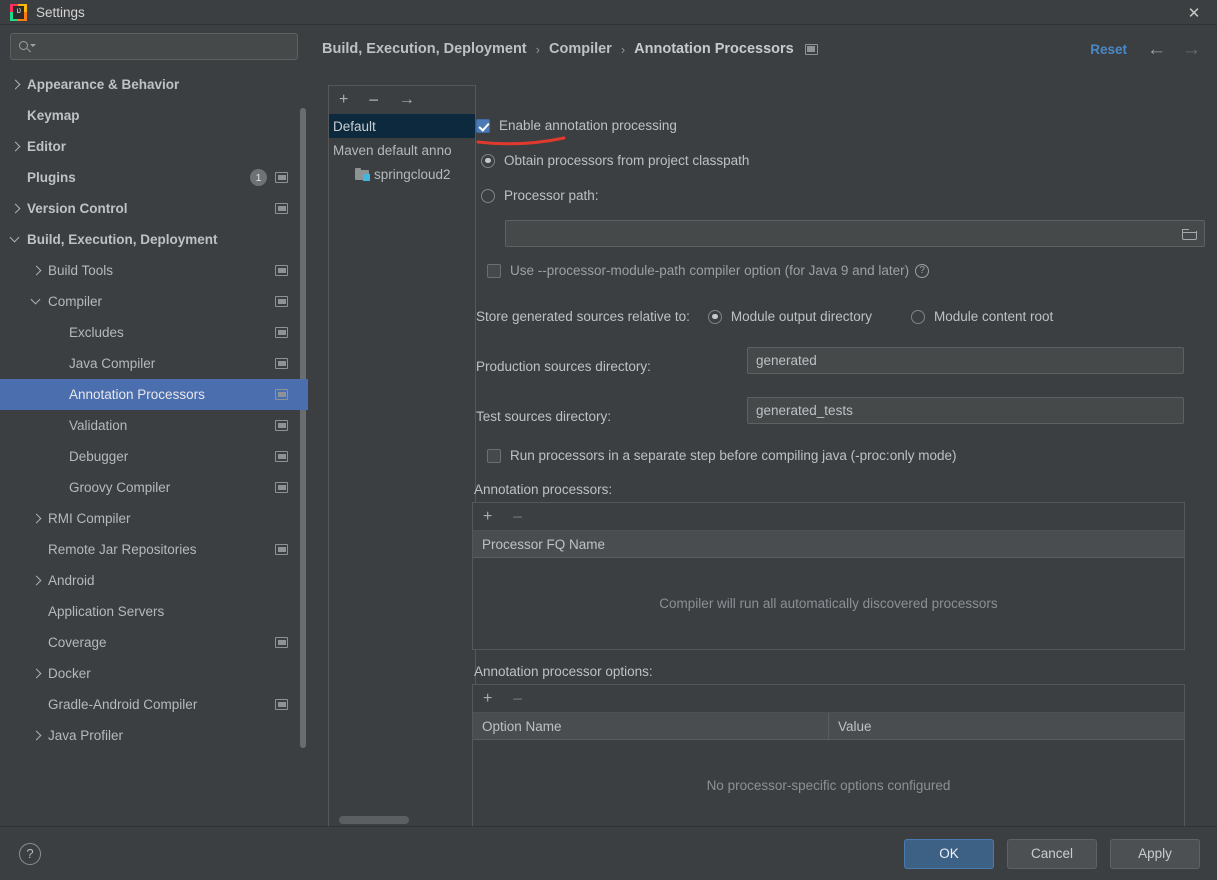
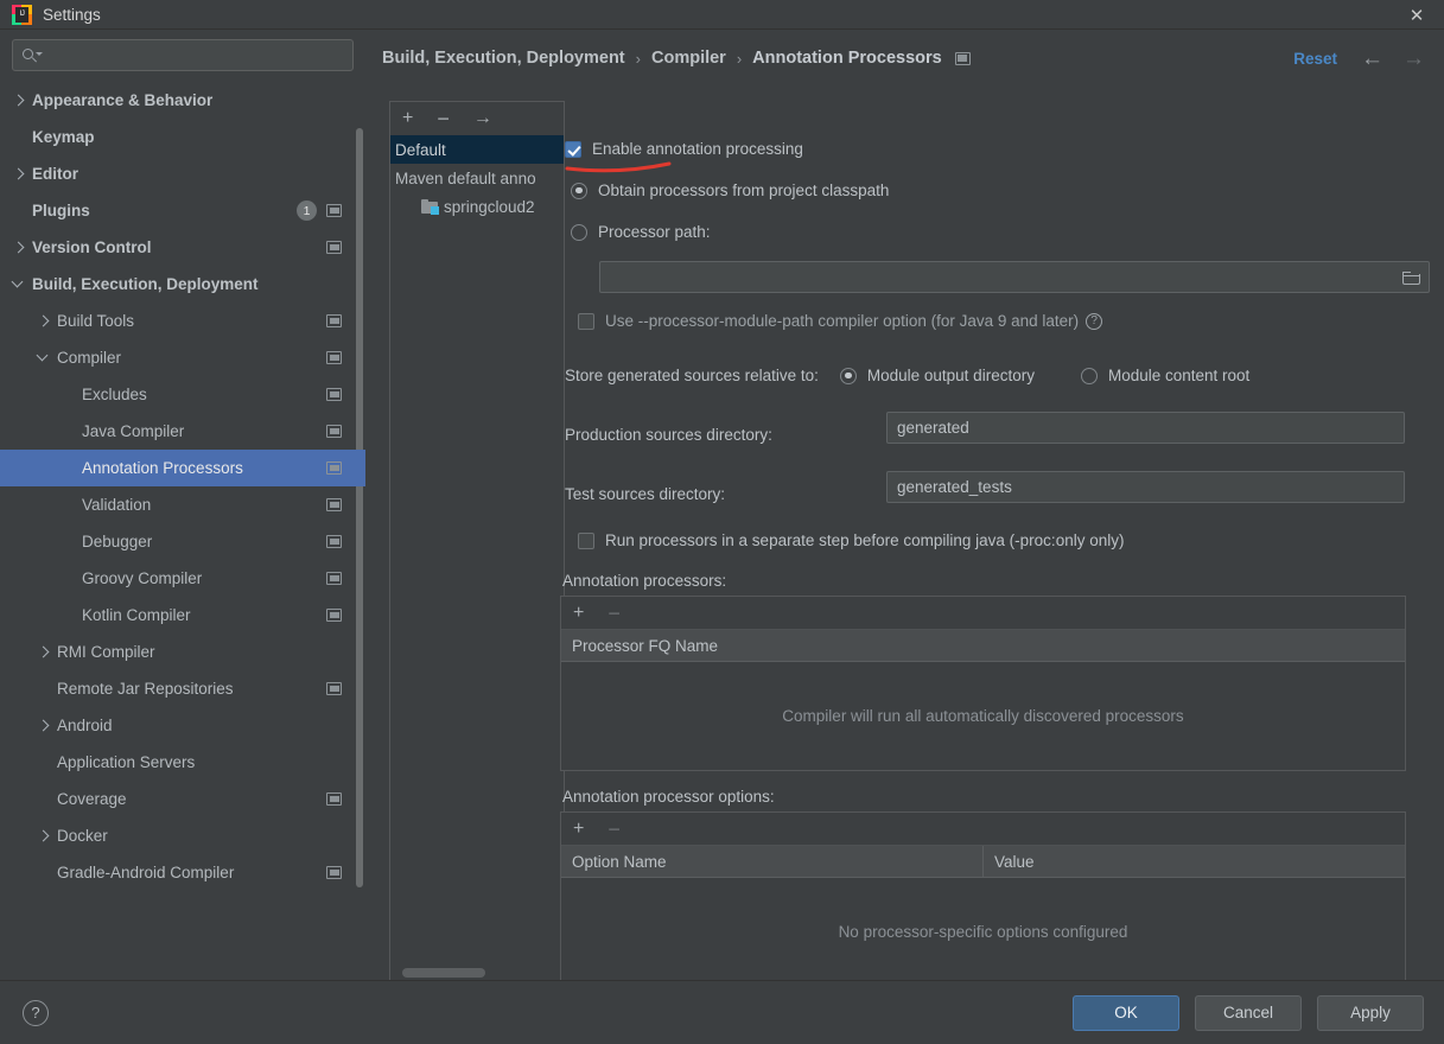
  Settings
  ✕
  Appearance & Behavior
  Keymap
  Editor
  Plugins
  1
  Version Control
  Build, Execution, Deployment
  Build Tools
  Compiler
  Excludes
  Java Compiler
  Annotation Processors
  Validation
  Debugger
  Groovy Compiler
+ Kotlin Compiler
  RMI Compiler
  Remote Jar Repositories
  Android
  Application Servers
  Coverage
  Docker
  Gradle-Android Compiler
- Java Profiler
  Build, Execution, Deployment
  ›
  Compiler
  ›
  Annotation Processors
  Reset
  ←
  →
  +
  −
  →
  Default
  Maven default anno
  springcloud2
  Enable annotation processing
  Obtain processors from project classpath
  Processor path:
  Use --processor-module-path compiler option (for Java 9 and later)
  ?
  Store generated sources relative to:
  Module output directory
  Module content root
  Production sources directory:
  generated
  Test sources directory:
  generated_tests
- Run processors in a separate step before compiling java (-proc:only mode)
+ Run processors in a separate step before compiling java (-proc:only only)
  Annotation processors:
  +
  −
  Processor FQ Name
  Compiler will run all automatically discovered processors
  Annotation processor options:
  +
  −
  Option Name
  Value
  No processor-specific options configured
  ?
  OK
  Cancel
  Apply
